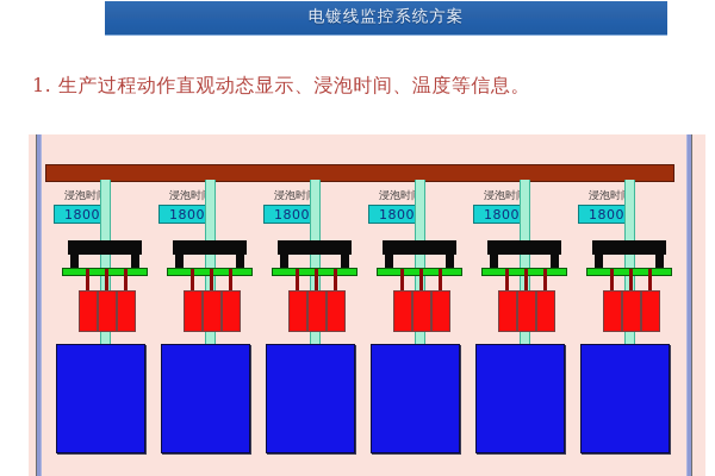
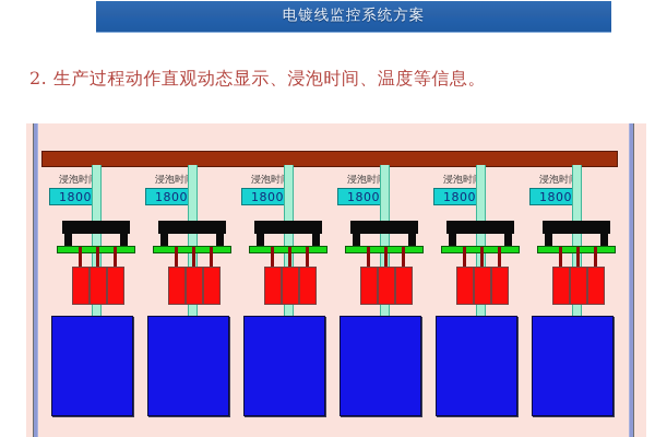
  电镀线监控系统方案
- 1. 生产过程动作直观动态显示、浸泡时间、温度等信息。
+ 2. 生产过程动作直观动态显示、浸泡时间、温度等信息。
  浸泡时
  1800
  浸泡时
  1800
  浸泡时
  1800
  浸泡时
  1800
  浸泡时
  1800
  浸泡时
  1800
